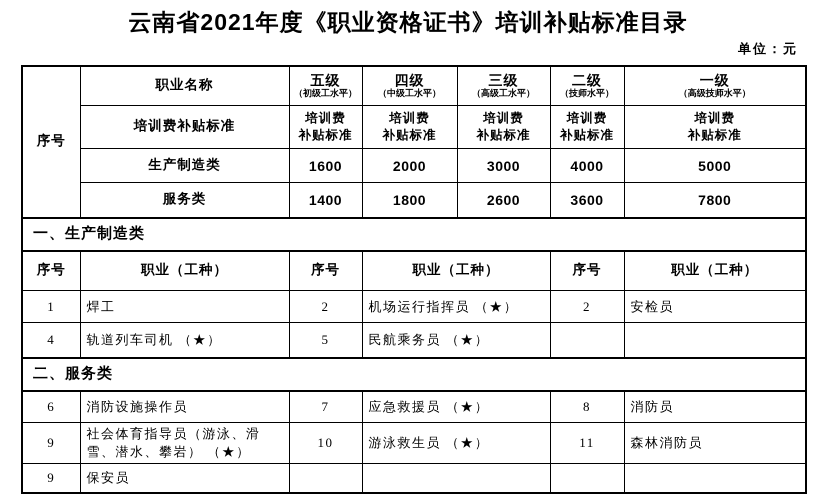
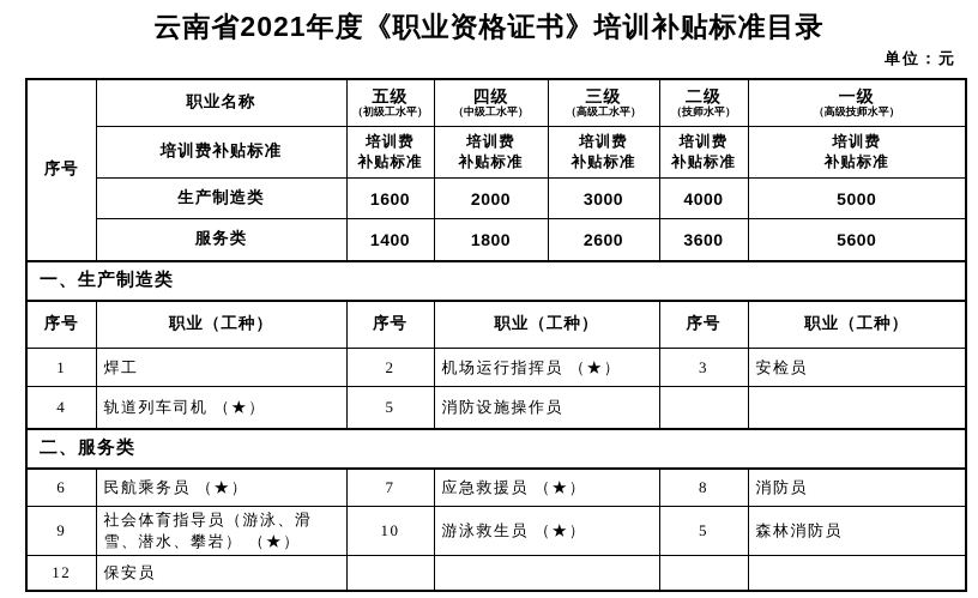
  云南省2021年度《职业资格证书》培训补贴标准目录
  单位：元
  序号	职业名称	五级 （初级工水平）	四级 （中级工水平）	三级 （高级工水平）	二级 （技师水平）	一级 （高级技师水平）
  培训费补贴标准	培训费 补贴标准	培训费 补贴标准	培训费 补贴标准	培训费 补贴标准	培训费 补贴标准
  生产制造类	1600	2000	3000	4000	5000
- 服务类	1400	1800	2600	3600	7800
+ 服务类	1400	1800	2600	3600	5600
  一、生产制造类
  序号	职业（工种）	序号	职业（工种）	序号	职业（工种）
- 1	焊工	2	机场运行指挥员 （★）	2	安检员
+ 1	焊工	2	机场运行指挥员 （★）	3	安检员
- 4	轨道列车司机 （★）	5	民航乘务员 （★）
+ 4	轨道列车司机 （★）	5	消防设施操作员
  二、服务类
- 6	消防设施操作员	7	应急救援员 （★）	8	消防员
+ 6	民航乘务员 （★）	7	应急救援员 （★）	8	消防员
- 9	社会体育指导员（游泳、滑雪、潜水、攀岩） （★）	10	游泳救生员 （★）	11	森林消防员
+ 9	社会体育指导员（游泳、滑雪、潜水、攀岩） （★）	10	游泳救生员 （★）	5	森林消防员
- 9	保安员
+ 12	保安员
